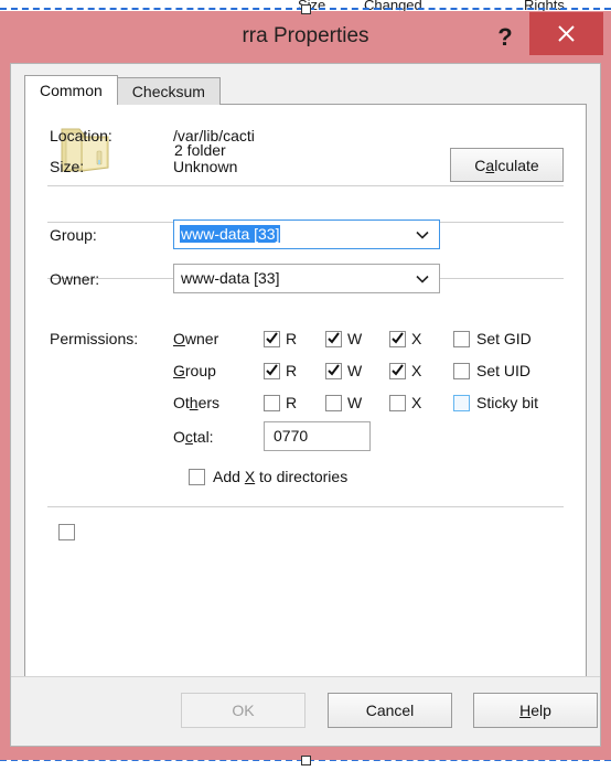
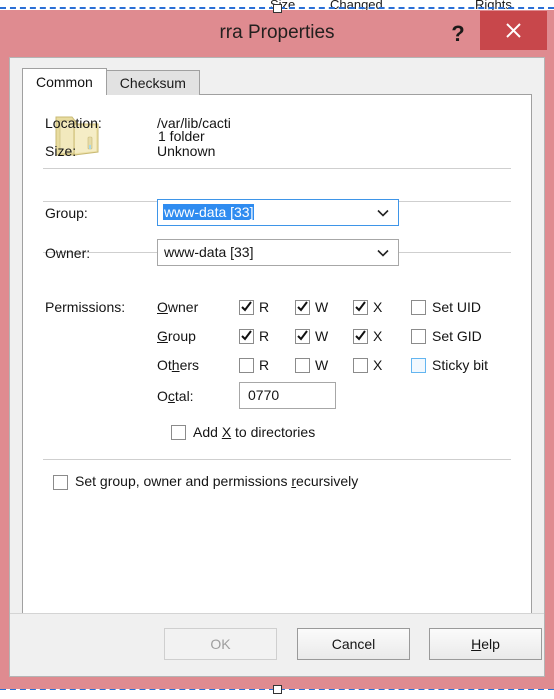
  Changed
  Rights
  rra Properties
  ?
  Common
  Checksum
- 2 folder
+ 1 folder
  Location:
  /var/lib/cacti
  Size:
  Unknown
- C
- a
- lculate
  Group:
  www-data [33]
  Owner:
  www-data [33]
  Permissions:
  Owner
  R
  W
  X
- Set GID
+ Set UID
  Group
  R
  W
  X
- Set UID
+ Set GID
  Others
  R
  W
  X
  Sticky bit
  Octal:
  0770
  Add X to directories
+ Set group, owner and permissions recursively
  OK
  Cancel
  H
  elp
